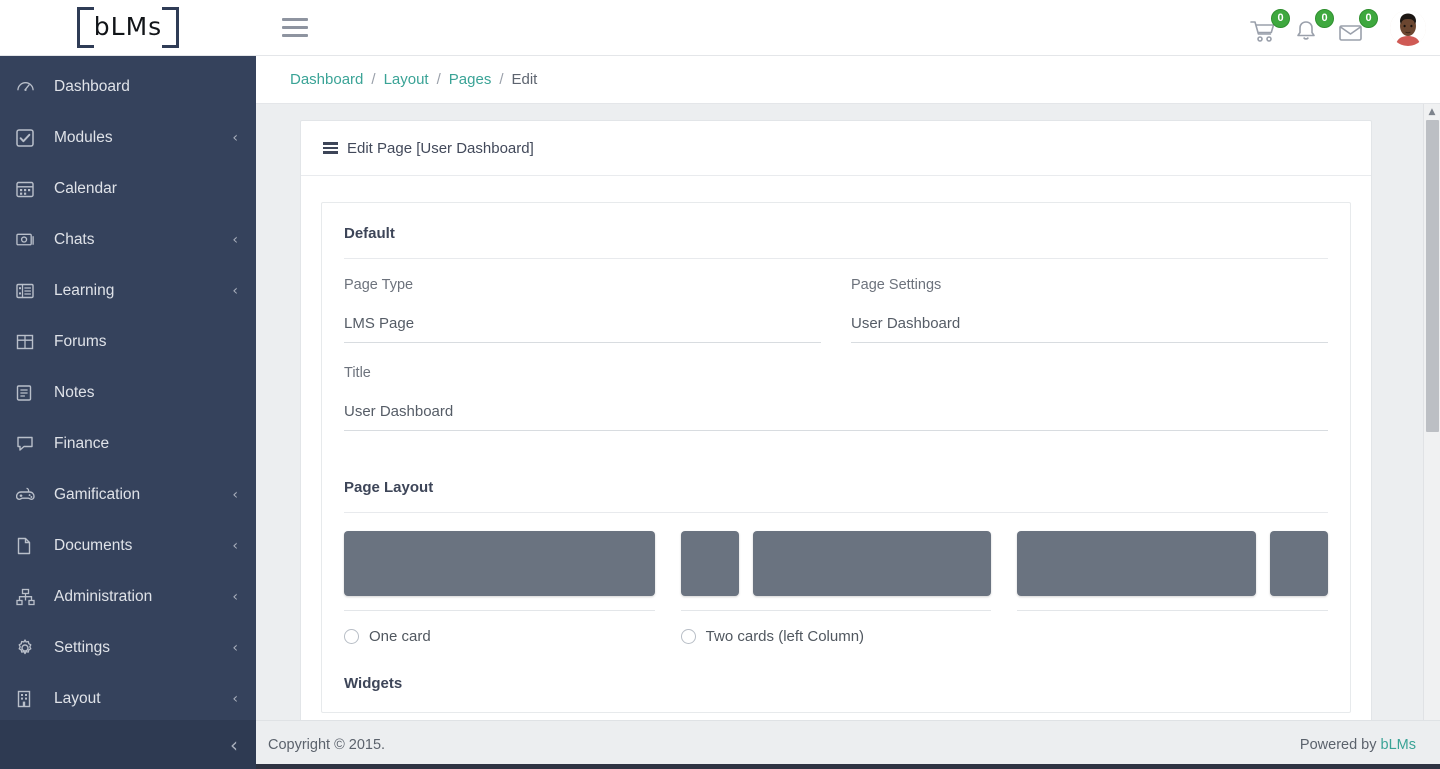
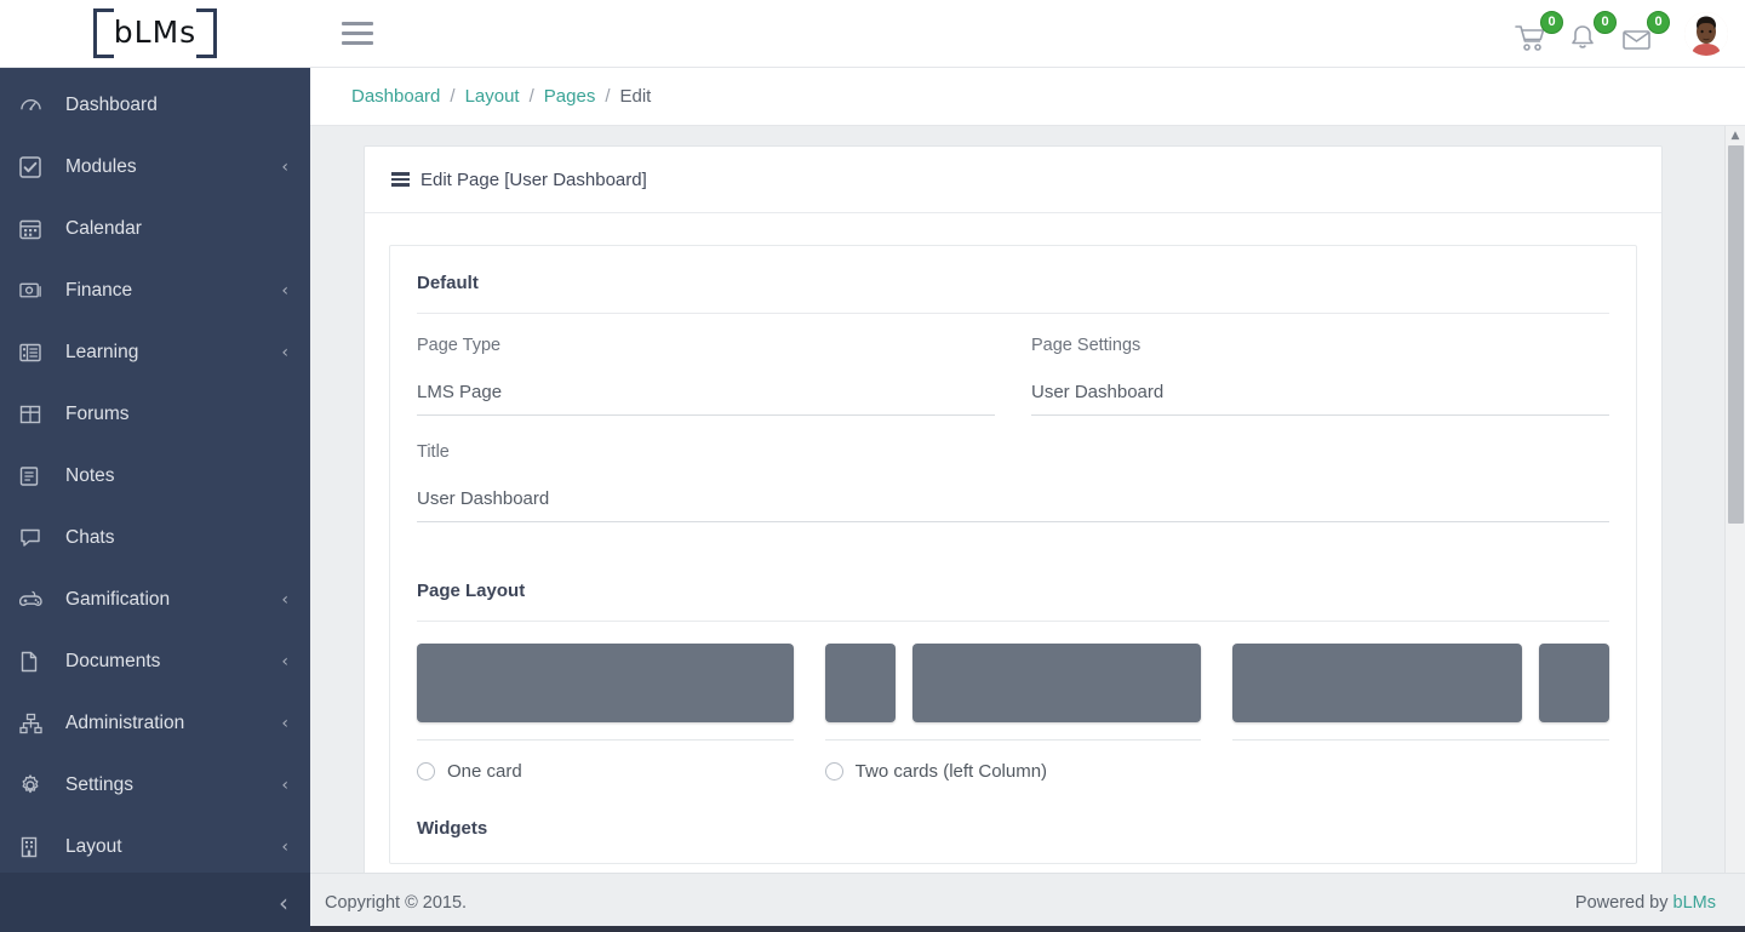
  bLMs
  0
  0
  0
  Dashboard
  Modules
  ‹
  Calendar
- Chats
+ Finance
  ‹
  Learning
  ‹
  Forums
  Notes
- Finance
+ Chats
  Gamification
  ‹
  Documents
  ‹
  Administration
  ‹
  Settings
  ‹
  Layout
  ‹
  ‹
  Dashboard
  /
  Layout
  /
  Pages
  /
  Edit
  Edit Page [User Dashboard]
  Default
  Page Type
  LMS Page
  Page Settings
  User Dashboard
  Title
  User Dashboard
  Page Layout
  One card
  Two cards (left Column)
  Widgets
  ▲
  Copyright © 2015.
  Powered by bLMs
